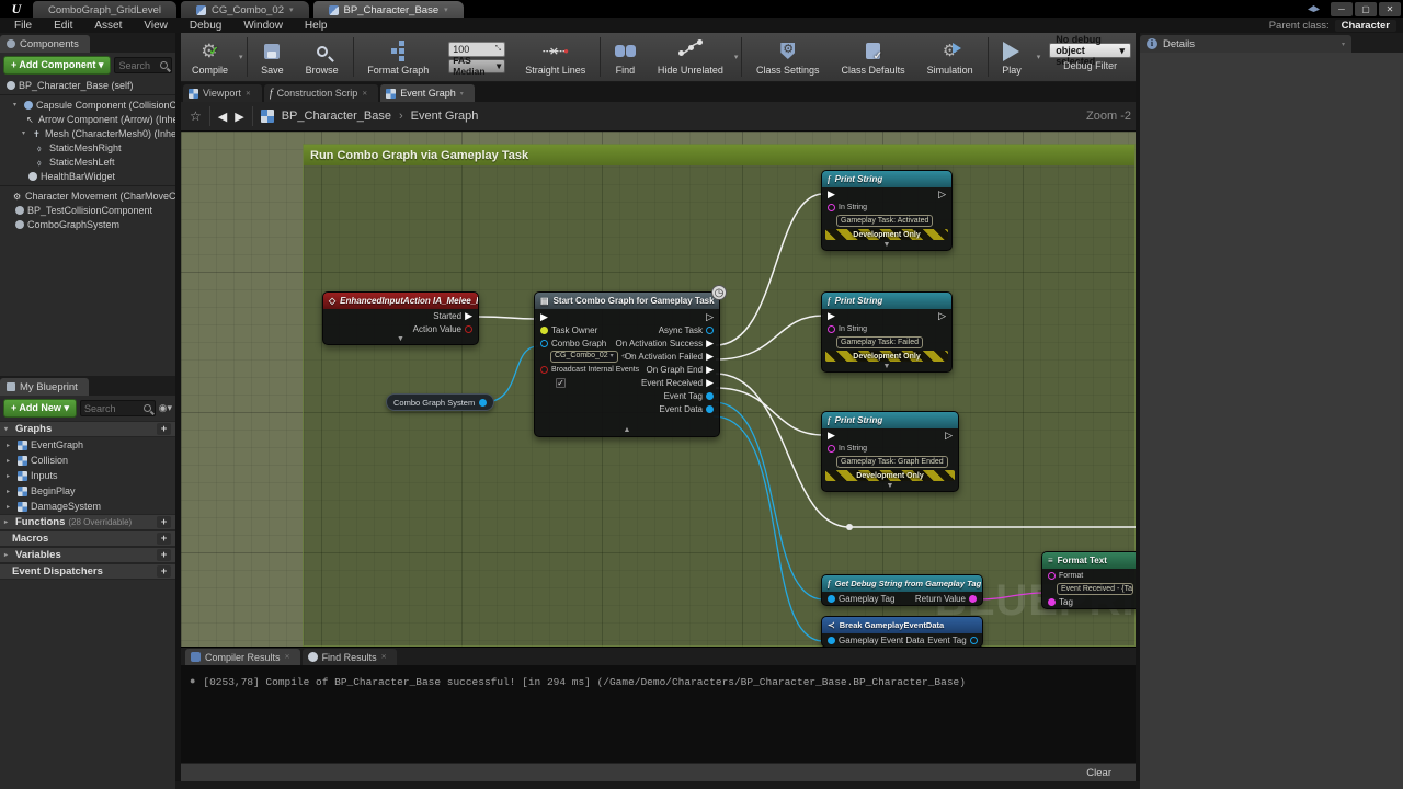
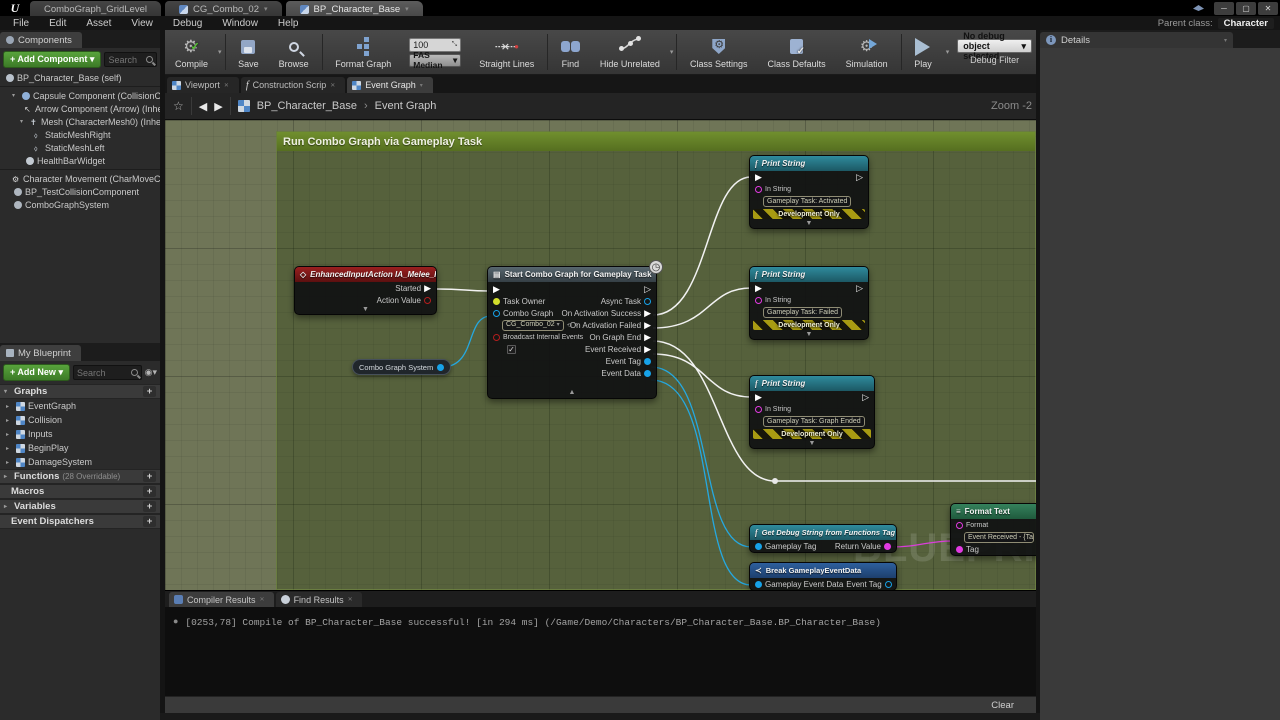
  U
  ComboGraph_GridLevel
  CG_Combo_02
  BP_Character_Base
  ─
  ▢
  ✕
  File
  Edit
  Asset
  View
  Debug
  Window
  Help
  Parent class:
  Character
  Components
  + Add Component ▾
  Search
  BP_Character_Base (self)
  Capsule Component (CollisionC
  ↖
  Arrow Component (Arrow) (Inh
  ✝
  Mesh (CharacterMesh0) (Inhe
  ⬨
  StaticMeshRight
  ⬨
  StaticMeshLeft
  HealthBarWidget
  ⚙
  Character Movement (CharMoveC
  BP_TestCollisionComponent
  ComboGraphSystem
  My Blueprint
  + Add New ▾
  Search
  ◉▾
  Graphs
  +
  EventGraph
  Collision
  Inputs
  BeginPlay
  DamageSystem
  Functions
  (28 Overridable)
  +
  Macros
  +
  Variables
  +
  Event Dispatchers
  +
  ⚙
  ✓
  Compile
  Save
  Browse
  Format Graph
  100
  FAS Median
  ▾
  ⇢⇠
  ●
  Straight Lines
  Find
  Hide Unrelated
  ⚙
  Class Settings
  Class Defaults
  ⚙
  Simulation
  Play
  No debug object selected
  ▾
  Debug Filter
  Viewport
  f
  Construction Scrip
  Event Graph
  ☆
  ◀
  ▶
  BP_Character_Base
  ›
  Event Graph
  Zoom -2
  Run Combo Graph via Gameplay Task
  ◇
  EnhancedInputAction IA_Melee_
  Started
  ▶
  Action Value
  ◷
  ▤
  Start Combo Graph for Gameplay Task
  ▶
  Task Owner
  Combo Graph
  ✓
  ▷
  Async Task
  On Activation Success
  ▶
  On Activation Failed
  ▶
  On Graph End
  ▶
  Event Received
  ▶
  Event Tag
  Event Data
  f
  Print String
  ▶
  ▷
  f
  Print String
  ▶
  ▷
  f
  Print String
  ▶
  ▷
  Combo Graph System
  ≡
  Format Text
  Tag
  f
- Get Debug String from Gameplay Tag
+ Get Debug String from Functions Tag
  Gameplay Tag
  Return Value
  ≺
  Break GameplayEventData
  Gameplay Event Data
  Event Tag
  Compiler Results
  Find Results
  ●
  [0253,78] Compile of BP_Character_Base successful! [in 294 ms] (/Game/Demo/Characters/BP_Character_Base.BP_Character_Base)
  Clear
  i
  Details
